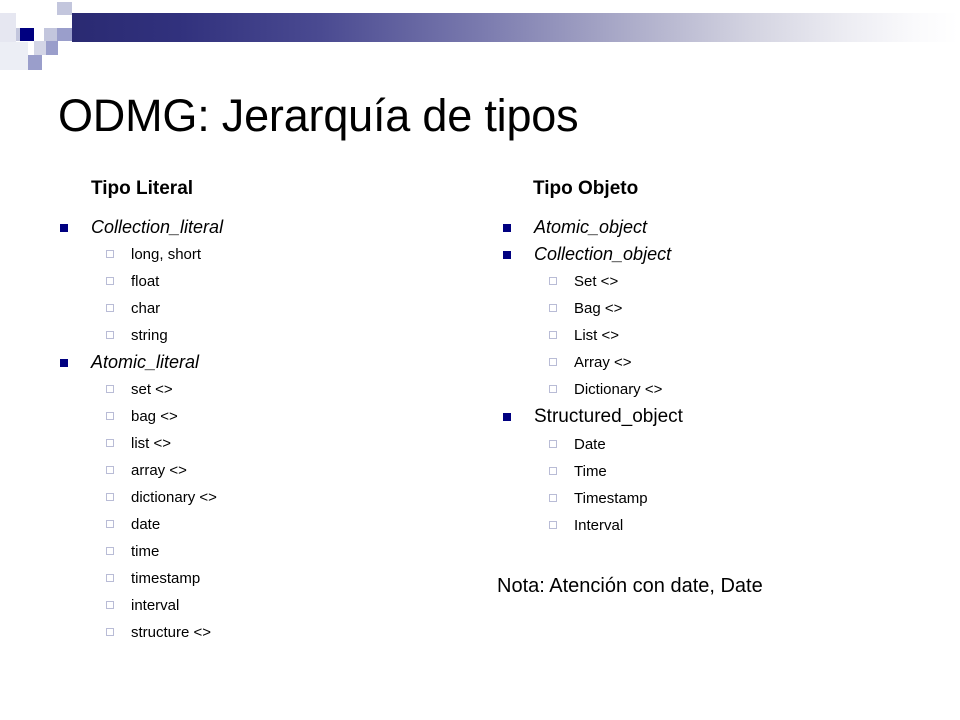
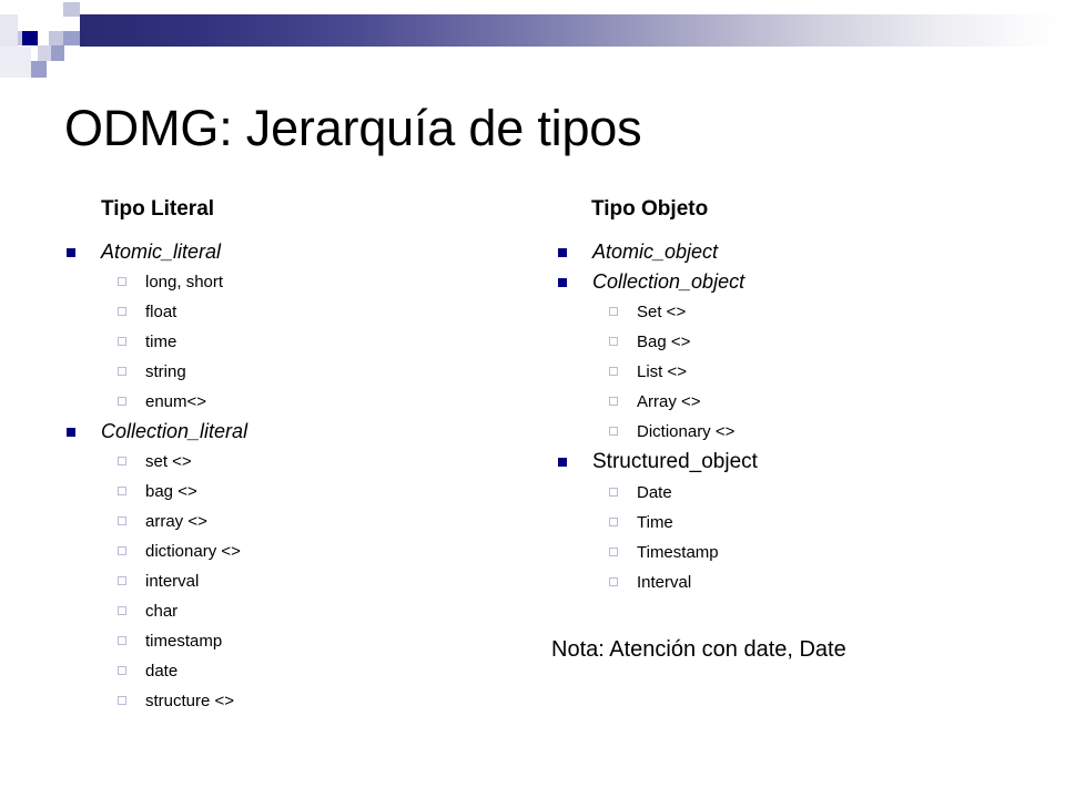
  ODMG: Jerarquía de tipos
  Tipo Literal
- Collection_literal
+ Atomic_literal
  long, short
  float
- char
+ time
  string
+ enum<>
- Atomic_literal
+ Collection_literal
  set <>
  bag <>
- list <>
  array <>
  dictionary <>
- date
+ interval
- time
+ char
  timestamp
- interval
+ date
  structure <>
  Tipo Objeto
  Atomic_object
  Collection_object
  Set <>
  Bag <>
  List <>
  Array <>
  Dictionary <>
  Structured_object
  Date
  Time
  Timestamp
  Interval
  Nota: Atención con date, Date
